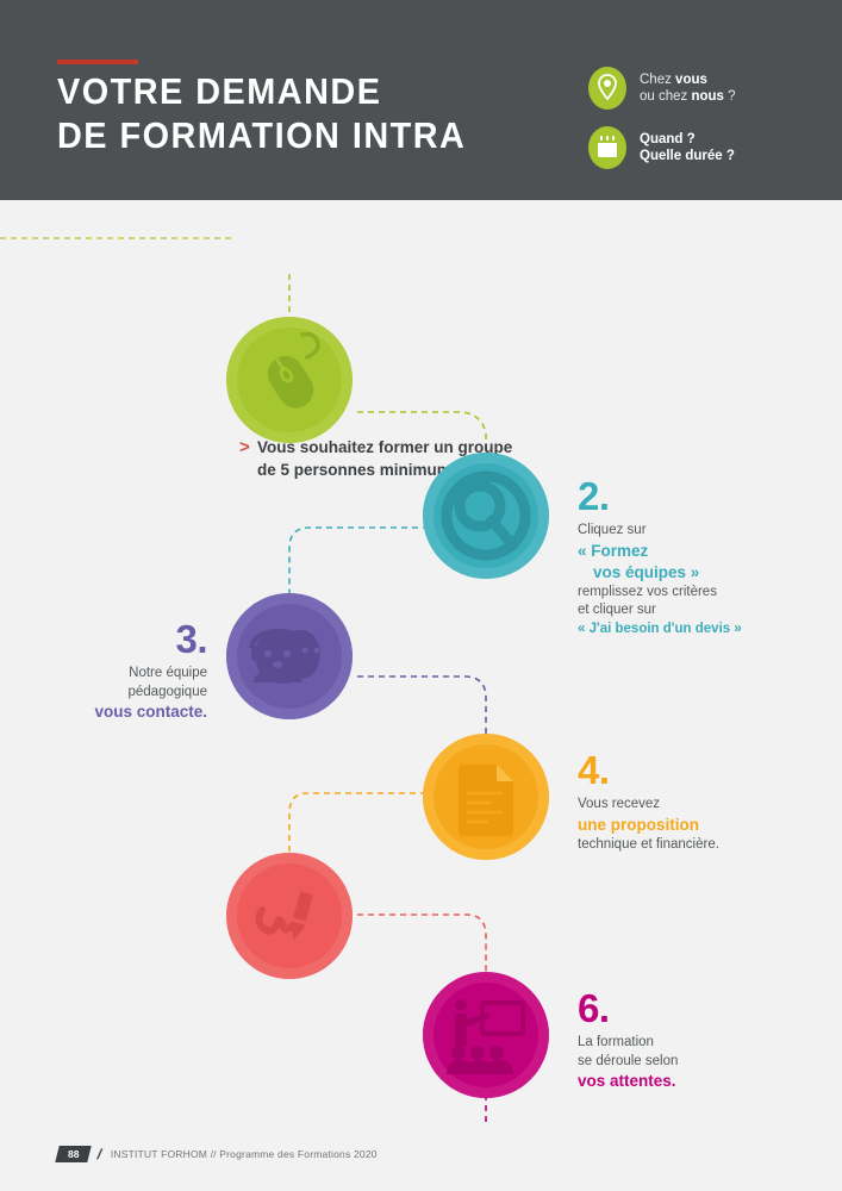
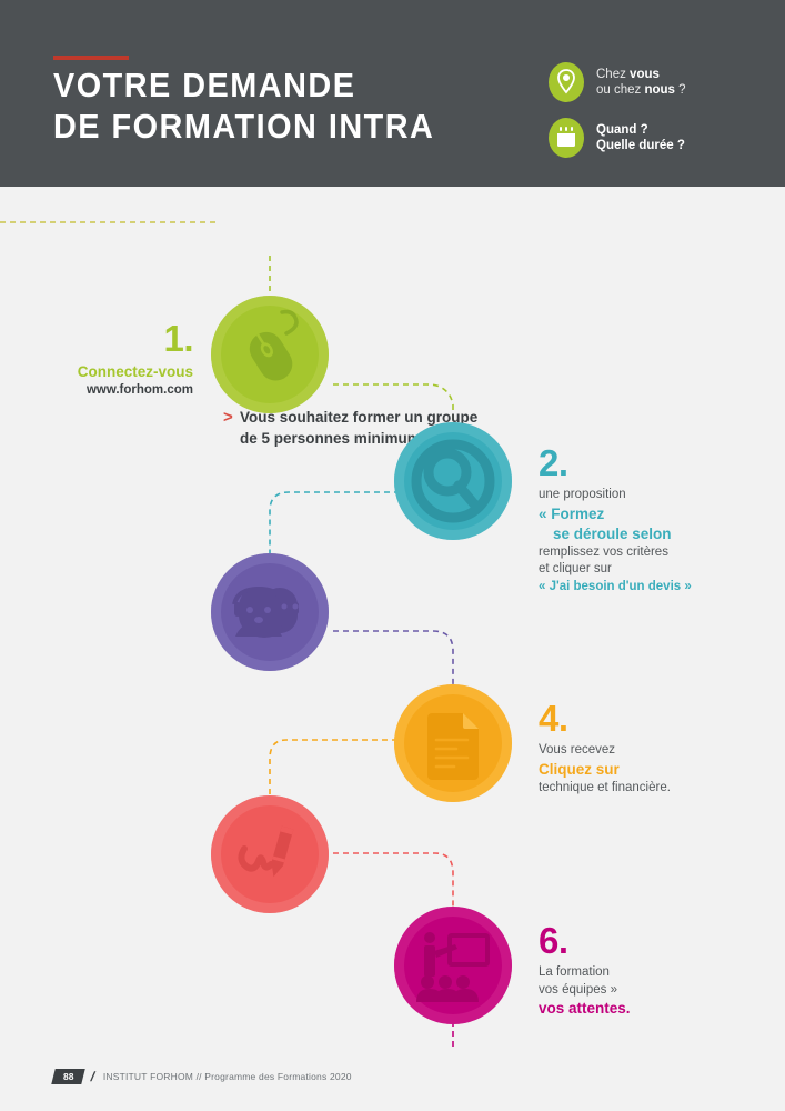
  VOTRE DEMANDE
  DE FORMATION INTRA
  Chez vous
  ou chez nous ?
  Quand ?
  Quelle durée ?
  >
  Vous souhaitez former un groupe
  de 5 personnes minimu
+ 1.
+ Connectez-vous
+ www.forhom.com
  2.
- Cliquez sur
+ une proposition
  « Formez
- vos équipes »
+ se déroule selon
  remplissez vos critères
  et cliquer sur
  « J'ai besoin d'un devis »
- 3.
- Notre équipe
- pédagogique
- vous contacte.
  4.
  Vous recevez
- une proposition
+ Cliquez sur
  technique et financière.
  6.
  La formation
- se déroule selon
+ vos équipes »
  vos attentes.
  INSTITUT FORHOM // Programme des Formations 2020
